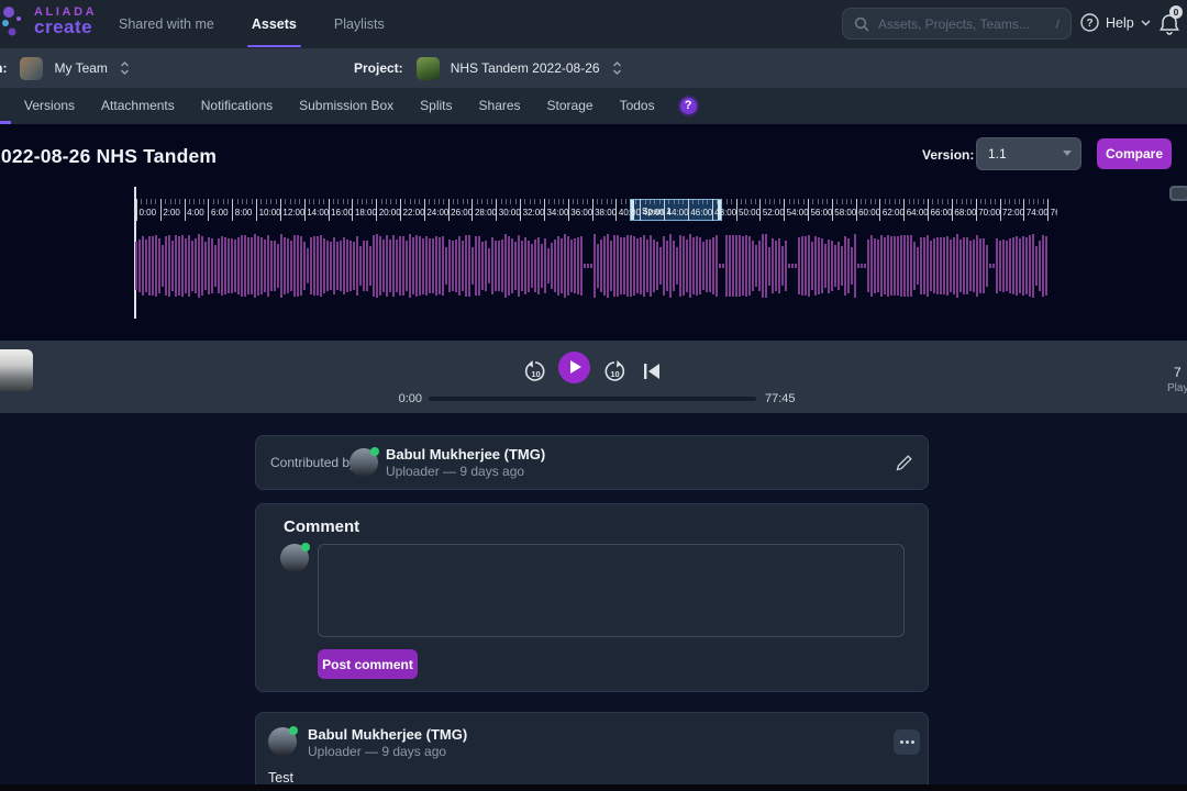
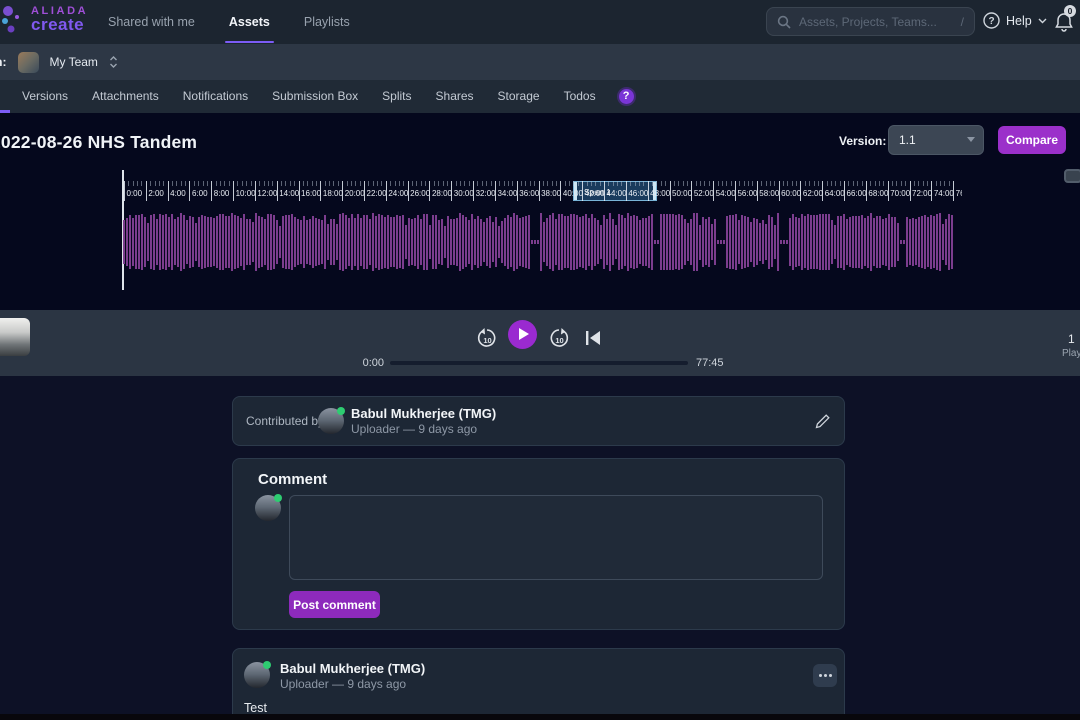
  ALIADA
  create
  Shared with me
  Assets
  Playlists
  Assets, Projects, Teams...
  /
  ?
  Help
  0
  My Team
- Project:
- NHS Tandem 2022-08-26
  Versions
  Attachments
  Notifications
  Submission Box
  Splits
  Shares
  Storage
  Todos
  ?
  022-08-26 NHS Tandem
  Version:
  1.1
  Compare
  Span 1
  0:00
  2:00
  4:00
  6:00
  8:00
  10:00
  12:00
  14:00
  16:00
  18:00
  20:00
  22:00
  24:00
  26:00
  28:00
  30:00
  32:00
  34:00
  36:00
  38:00
  40:00
  42:00
  44:00
  46:00
  48:00
  50:00
  52:00
  54:00
  56:00
  58:00
  60:00
  62:00
  64:00
  66:00
  68:00
  70:00
  72:00
  74:00
  10
  10
  0:00
  77:45
- 7
+ 1
  Play
  Contributed b
  Babul Mukherjee (TMG)
  Uploader — 9 days ago
  Comment
  Post comment
  Babul Mukherjee (TMG)
  Uploader — 9 days ago
  Test
